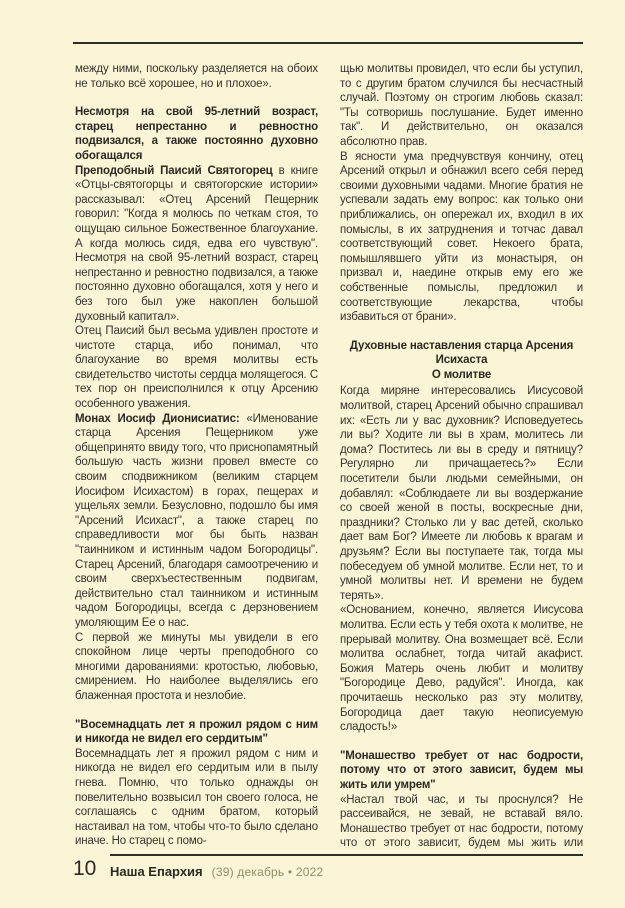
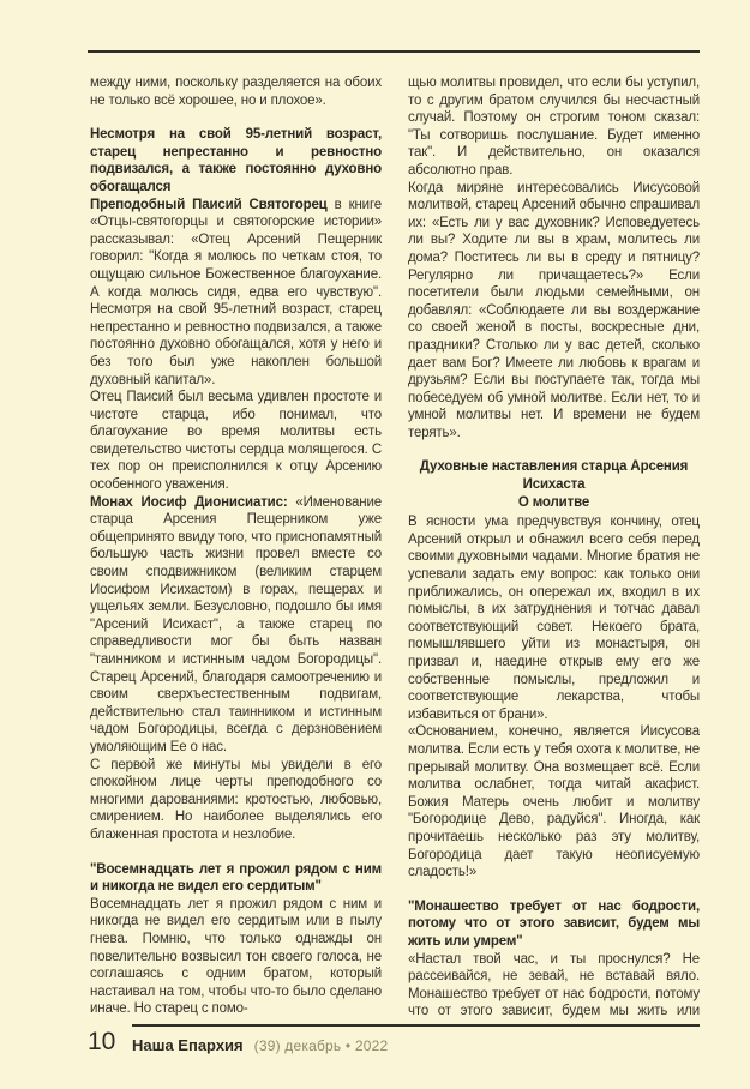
  между ними, поскольку разделяется на обоих не только всё хорошее, но и плохое».
  Несмотря на свой 95-летний возраст, старец непрестанно и ревностно подвизался, а также постоянно духовно обогащался
  Преподобный Паисий Святогорец в книге «Отцы-святогорцы и святогорские истории» рассказывал: «Отец Арсений Пещерник говорил: "Когда я молюсь по четкам стоя, то ощущаю сильное Божественное благоухание. А когда молюсь сидя, едва его чувствую". Несмотря на свой 95-летний возраст, старец непрестанно и ревностно подвизался, а также постоянно духовно обогащался, хотя у него и без того был уже накоплен большой духовный капитал».
  Отец Паисий был весьма удивлен простоте и чистоте старца, ибо понимал, что благоухание во время молитвы есть свидетельство чистоты сердца молящегося. С тех пор он преисполнился к отцу Арсению особенного уважения.
  Монах Иосиф Дионисиатис: «Именование старца Арсения Пещерником уже общепринято ввиду того, что приснопамятный большую часть жизни провел вместе со своим сподвижником (великим старцем Иосифом Исихастом) в горах, пещерах и ущельях земли. Безусловно, подошло бы имя "Арсений Исихаст", а также старец по справедливости мог бы быть назван "таинником и истинным чадом Богородицы". Старец Арсений, благодаря самоотречению и своим сверхъестественным подвигам, действительно стал таинником и истинным чадом Богородицы, всегда с дерзновением умоляющим Ее о нас.
  С первой же минуты мы увидели в его спокойном лице черты преподобного со многими дарованиями: кротостью, любовью, смирением. Но наиболее выделялись его блаженная простота и незлобие.
  "Восемнадцать лет я прожил рядом с ним и никогда не видел его сердитым"
  Восемнадцать лет я прожил рядом с ним и никогда не видел его сердитым или в пылу гнева. Помню, что только однажды он повелительно возвысил тон своего голоса, не соглашаясь с одним братом, который настаивал на том, чтобы что-то было сделано иначе. Но старец с помо-
- щью молитвы провидел, что если бы уступил, то с другим братом случился бы несчастный случай. Поэтому он строгим любовь сказал: "Ты сотворишь послушание. Будет именно так". И действительно, он оказался абсолютно прав.
+ щью молитвы провидел, что если бы уступил, то с другим братом случился бы несчастный случай. Поэтому он строгим тоном сказал: "Ты сотворишь послушание. Будет именно так". И действительно, он оказался абсолютно прав.
- В ясности ума предчувствуя кончину, отец Арсений открыл и обнажил всего себя перед своими духовными чадами. Многие братия не успевали задать ему вопрос: как только они приближались, он опережал их, входил в их помыслы, в их затруднения и тотчас давал соответствующий совет. Некоего брата, помышлявшего уйти из монастыря, он призвал и, наедине открыв ему его же собственные помыслы, предложил и соответствующие лекарства, чтобы избавиться от брани».
+ Когда миряне интересовались Иисусовой молитвой, старец Арсений обычно спрашивал их: «Есть ли у вас духовник? Исповедуетесь ли вы? Ходите ли вы в храм, молитесь ли дома? Поститесь ли вы в среду и пятницу? Регулярно ли причащаетесь?» Если посетители были людьми семейными, он добавлял: «Соблюдаете ли вы воздержание со своей женой в посты, воскресные дни, праздники? Столько ли у вас детей, сколько дает вам Бог? Имеете ли любовь к врагам и друзьям? Если вы поступаете так, тогда мы побеседуем об умной молитве. Если нет, то и умной молитвы нет. И времени не будем терять».
  Духовные наставления старца Арсения Исихаста
  О молитве
- Когда миряне интересовались Иисусовой молитвой, старец Арсений обычно спрашивал их: «Есть ли у вас духовник? Исповедуетесь ли вы? Ходите ли вы в храм, молитесь ли дома? Поститесь ли вы в среду и пятницу? Регулярно ли причащаетесь?» Если посетители были людьми семейными, он добавлял: «Соблюдаете ли вы воздержание со своей женой в посты, воскресные дни, праздники? Столько ли у вас детей, сколько дает вам Бог? Имеете ли любовь к врагам и друзьям? Если вы поступаете так, тогда мы побеседуем об умной молитве. Если нет, то и умной молитвы нет. И времени не будем терять».
+ В ясности ума предчувствуя кончину, отец Арсений открыл и обнажил всего себя перед своими духовными чадами. Многие братия не успевали задать ему вопрос: как только они приближались, он опережал их, входил в их помыслы, в их затруднения и тотчас давал соответствующий совет. Некоего брата, помышлявшего уйти из монастыря, он призвал и, наедине открыв ему его же собственные помыслы, предложил и соответствующие лекарства, чтобы избавиться от брани».
  «Основанием, конечно, является Иисусова молитва. Если есть у тебя охота к молитве, не прерывай молитву. Она возмещает всё. Если молитва ослабнет, тогда читай акафист. Божия Матерь очень любит и молитву "Богородице Дево, радуйся". Иногда, как прочитаешь несколько раз эту молитву, Богородица дает такую неописуемую сладость!»
  "Монашество требует от нас бодрости, потому что от этого зависит, будем мы жить или умрем"
  10
  Наша Епархия
  (39) декабрь • 2022
